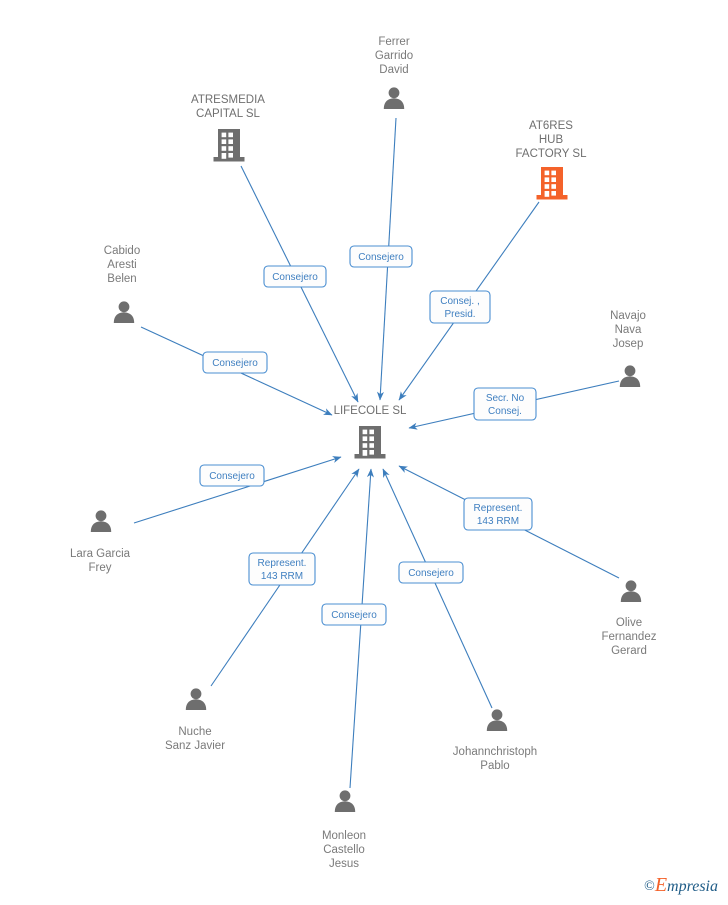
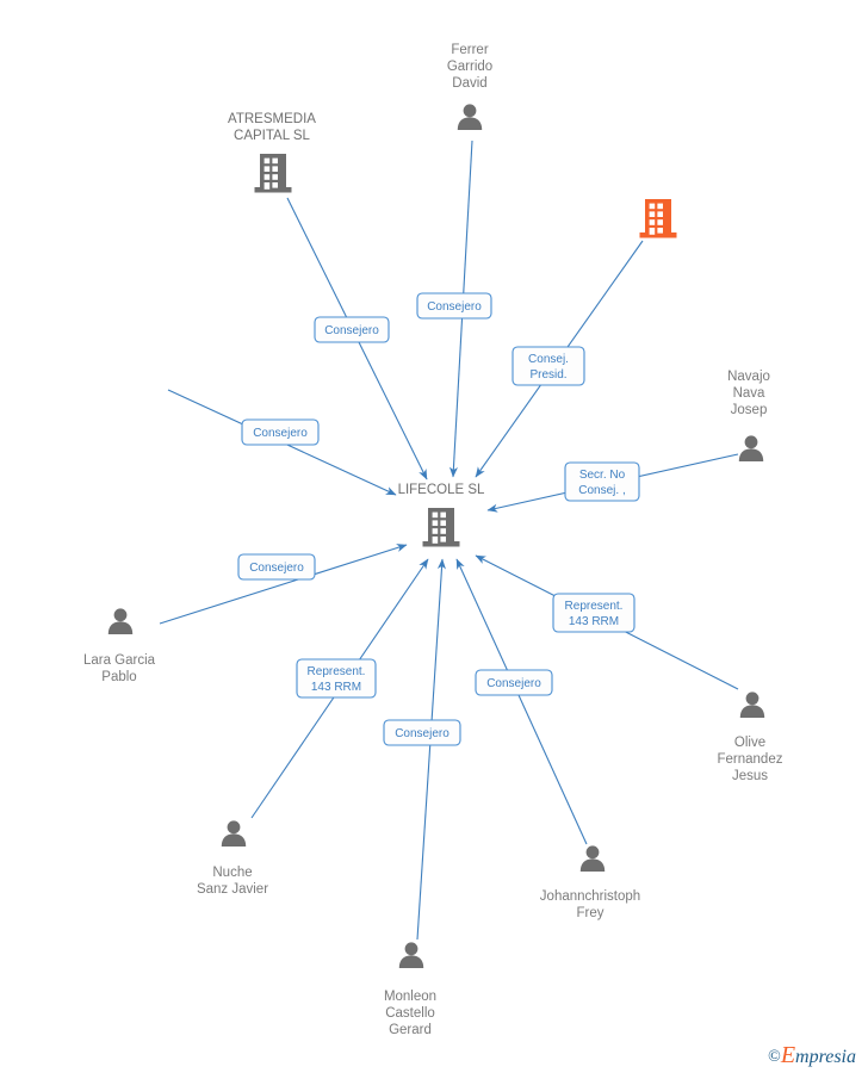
  ATRESMEDIA CAPITAL SL
  Ferrer Garrido David
- AT6RES HUB FACTORY SL
- Cabido Aresti Belen
  Navajo Nava Josep
- Lara Garcia Frey
+ Lara Garcia Pablo
- Olive Fernandez Gerard
+ Olive Fernandez Jesus
  Nuche Sanz Javier
- Johannchristoph Pablo
+ Johannchristoph Frey
- Monleon Castello Jesus
+ Monleon Castello Gerard
  LIFECOLE SL
  Consejero
  Consejero
- Consej. , Presid.
+ Consej. Presid.
  Consejero
- Secr. No Consej.
+ Secr. No Consej. ,
  Consejero
  Represent. 143 RRM
  Consejero
  Consejero
  Represent. 143 RRM
  ©Empresia
